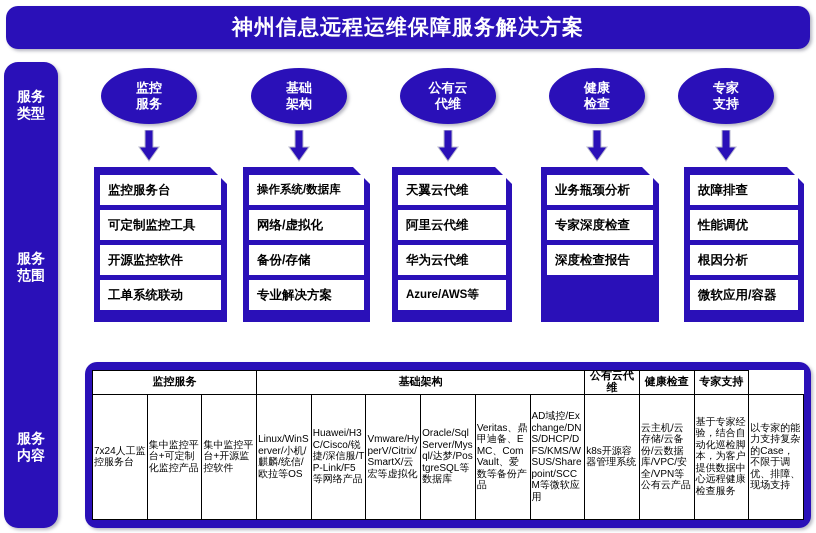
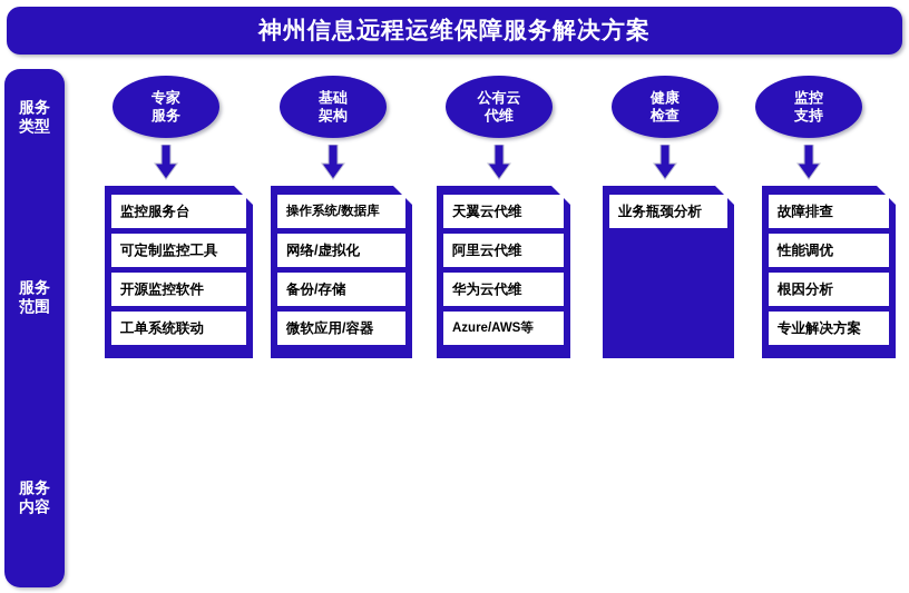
  神州信息远程运维保障服务解决方案
  服务
  类型
  服务
  范围
  服务
  内容
- 监控
+ 专家
  服务
  监控服务台
  可定制监控工具
  开源监控软件
  工单系统联动
  基础
  架构
  操作系统/数据库
  网络/虚拟化
  备份/存储
- 专业解决方案
+ 微软应用/容器
  公有云
  代维
  天翼云代维
  阿里云代维
  华为云代维
  Azure/AWS等
  健康
  检查
  业务瓶颈分析
- 专家深度检查
- 深度检查报告
- 专家
+ 监控
  支持
  故障排查
  性能调优
  根因分析
- 微软应用/容器
+ 专业解决方案
- 监控服务	基础架构	公有云代维	健康检查	专家支持
- 7x24人工监控服务台	集中监控平台+可定制化监控产品	集中监控平台+开源监控软件	Linux/WinServer/小机/麒麟/统信/欧拉等OS	Huawei/H3C/Cisco/锐捷/深信服/TP-Link/F5等网络产品	Vmware/HyperV/Citrix/SmartX/云宏等虚拟化	Oracle/SqlServer/Mysql/达梦/PostgreSQL等数据库	Veritas、鼎甲迪备、EMC、ComVault、爱数等备份产品	AD域控/Exchange/DNS/DHCP/DFS/KMS/WSUS/Sharepoint/SCCM等微软应用	k8s开源容器管理系统	云主机/云存储/云备份/云数据库/VPC/安全/VPN等公有云产品	基于专家经验，结合自动化巡检脚本，为客户提供数据中心远程健康检查服务	以专家的能力支持复杂的Case，不限于调优、排障、现场支持
